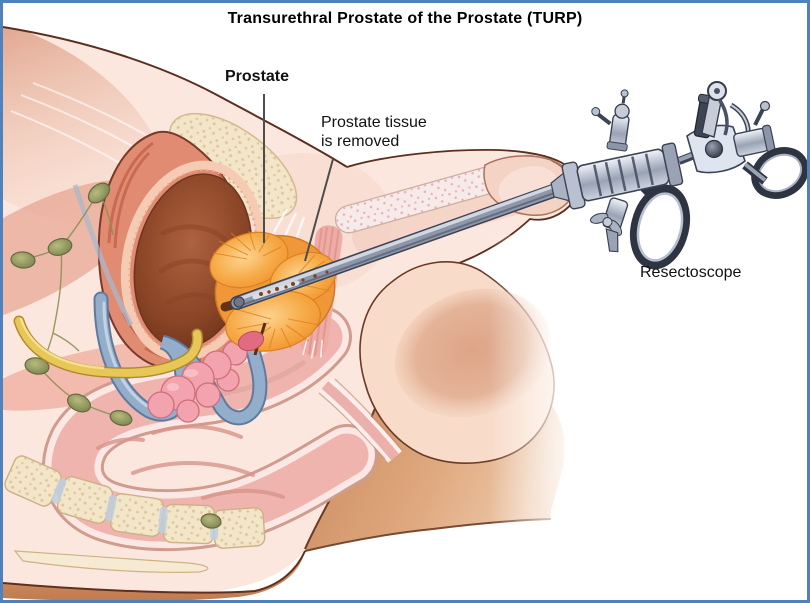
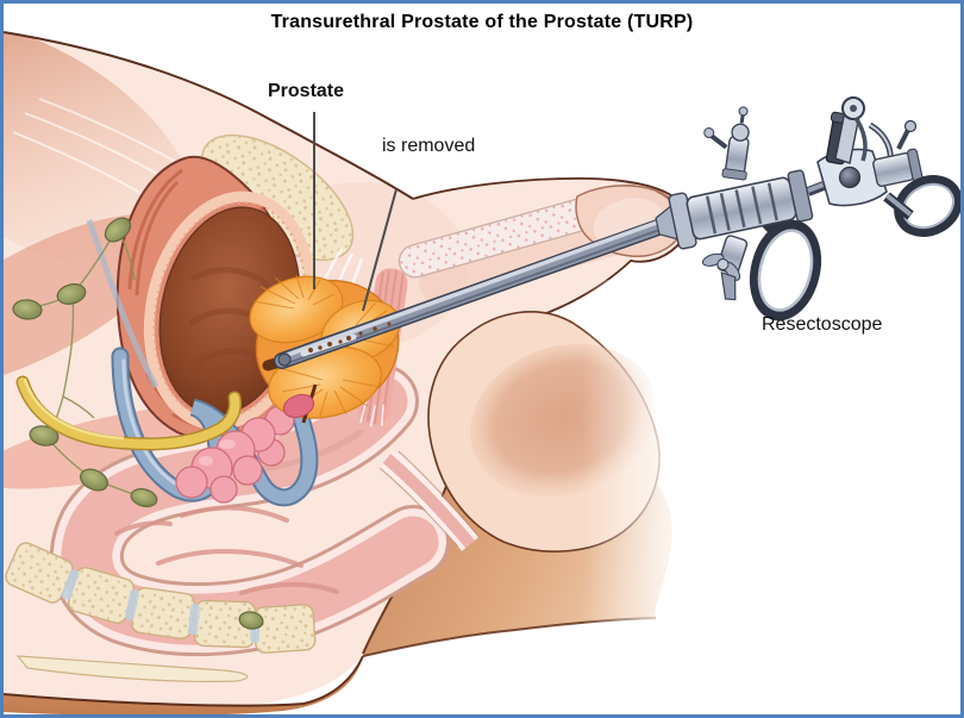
  Transurethral Prostate of the Prostate (TURP)
  Prostate
- Prostate tissue
  is removed
  Resectoscope
